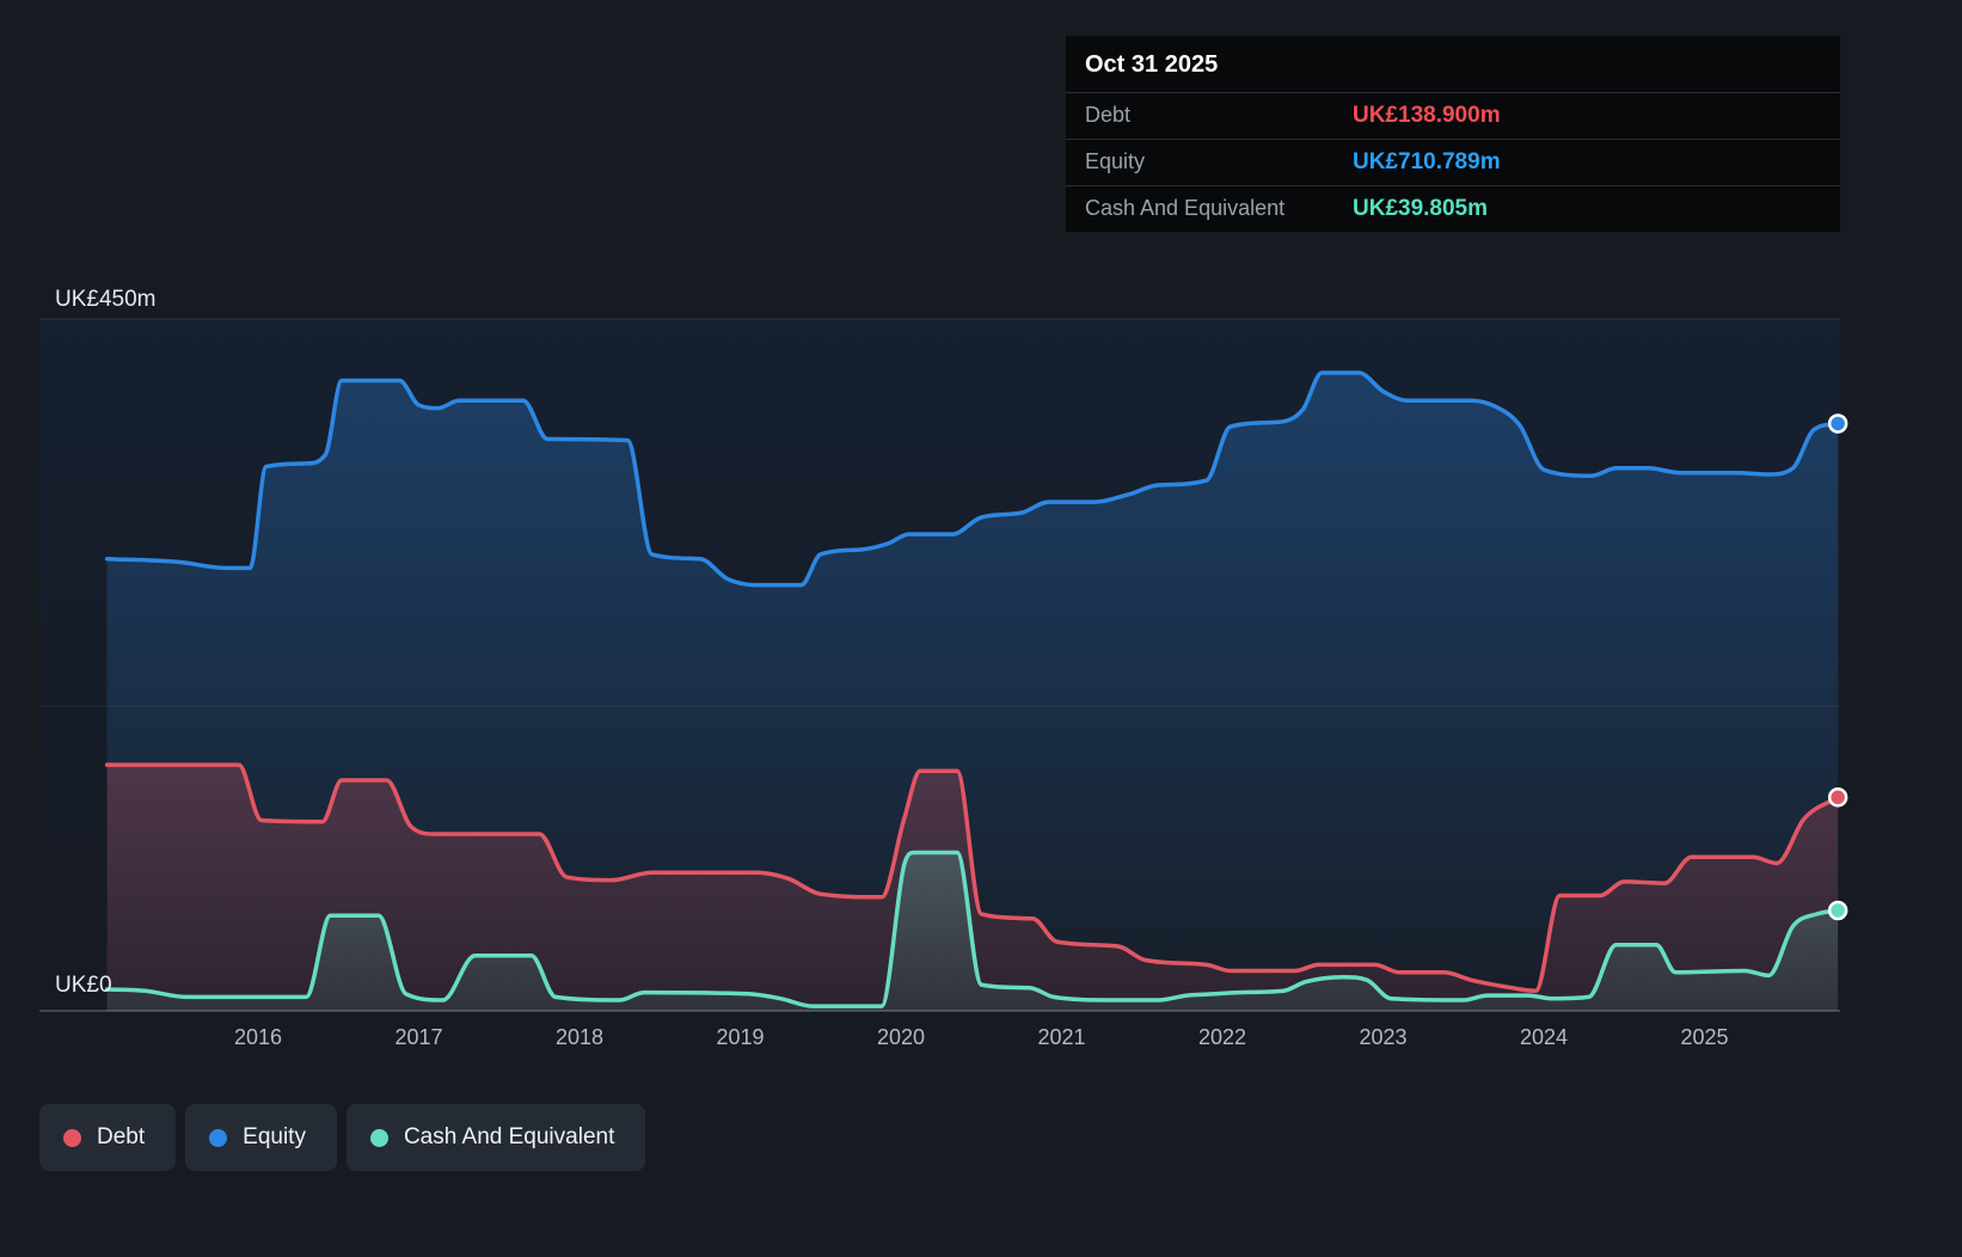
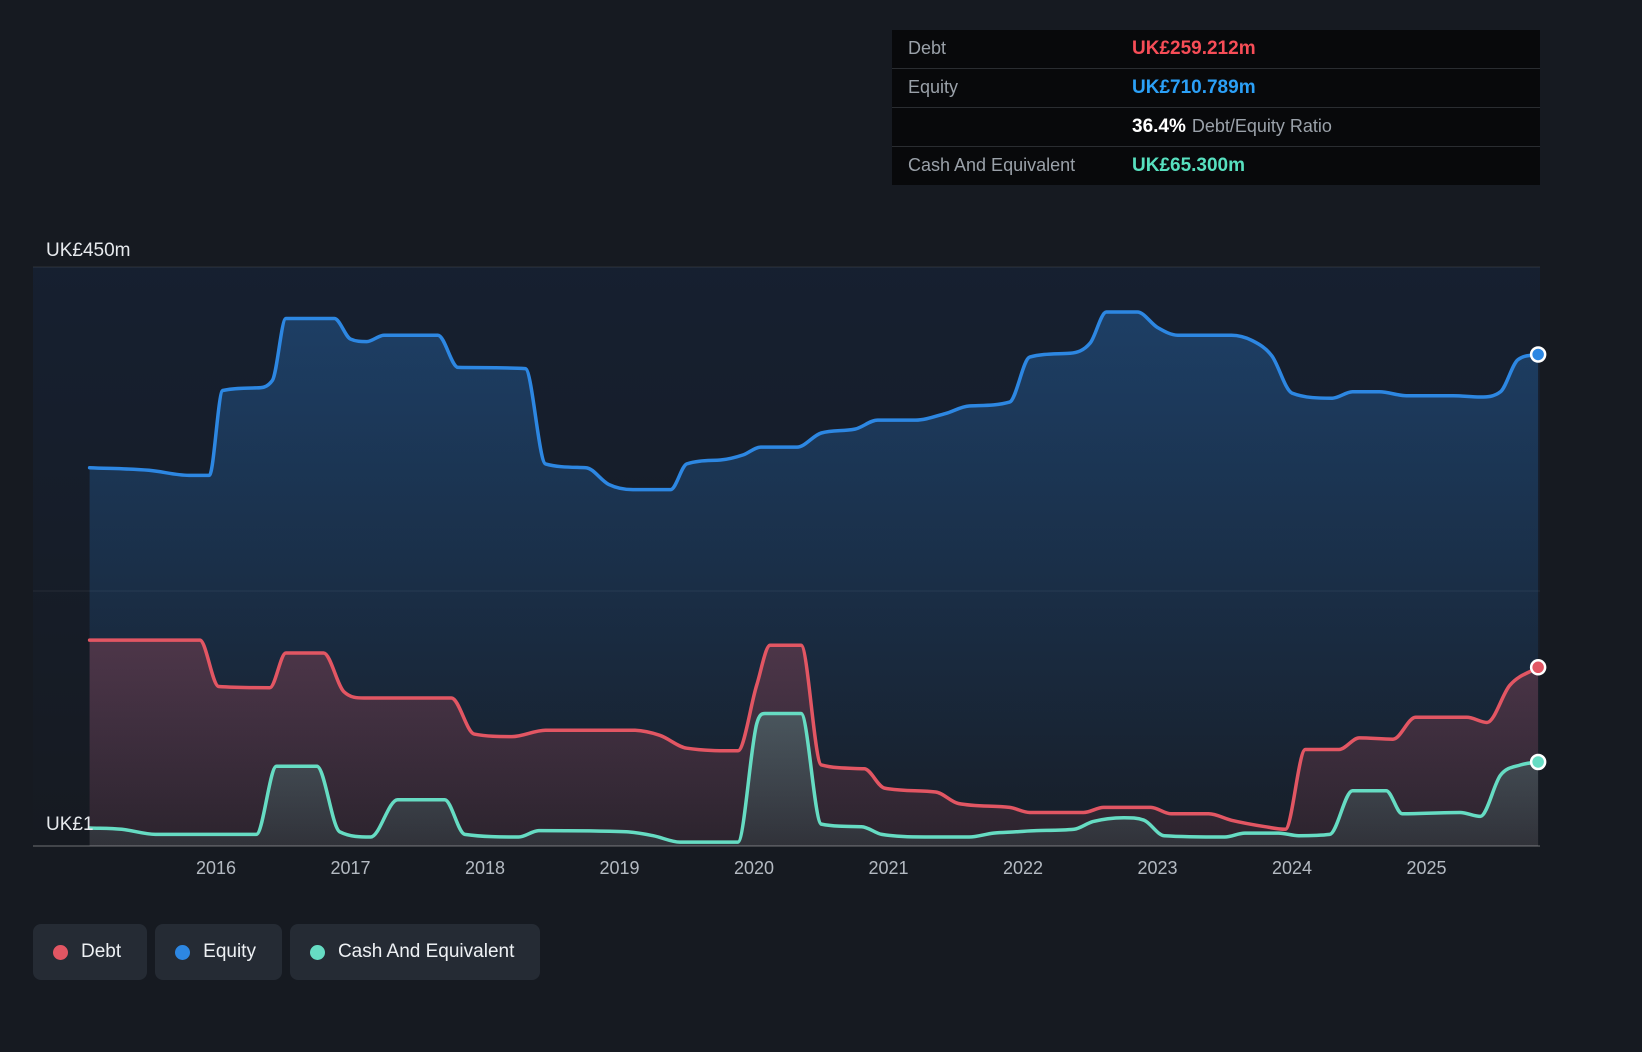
  UK£450m
- UK£0
+ UK£1
  2016
  2017
  2018
  2019
  2020
  2021
  2022
  2023
  2024
  2025
- Oct 31 2025
  Debt
- UK£138.900m
+ UK£259.212m
  Equity
  UK£710.789m
+ 36.4% Debt/Equity Ratio
  Cash And Equivalent
- UK£39.805m
+ UK£65.300m
  Debt
  Equity
  Cash And Equivalent
